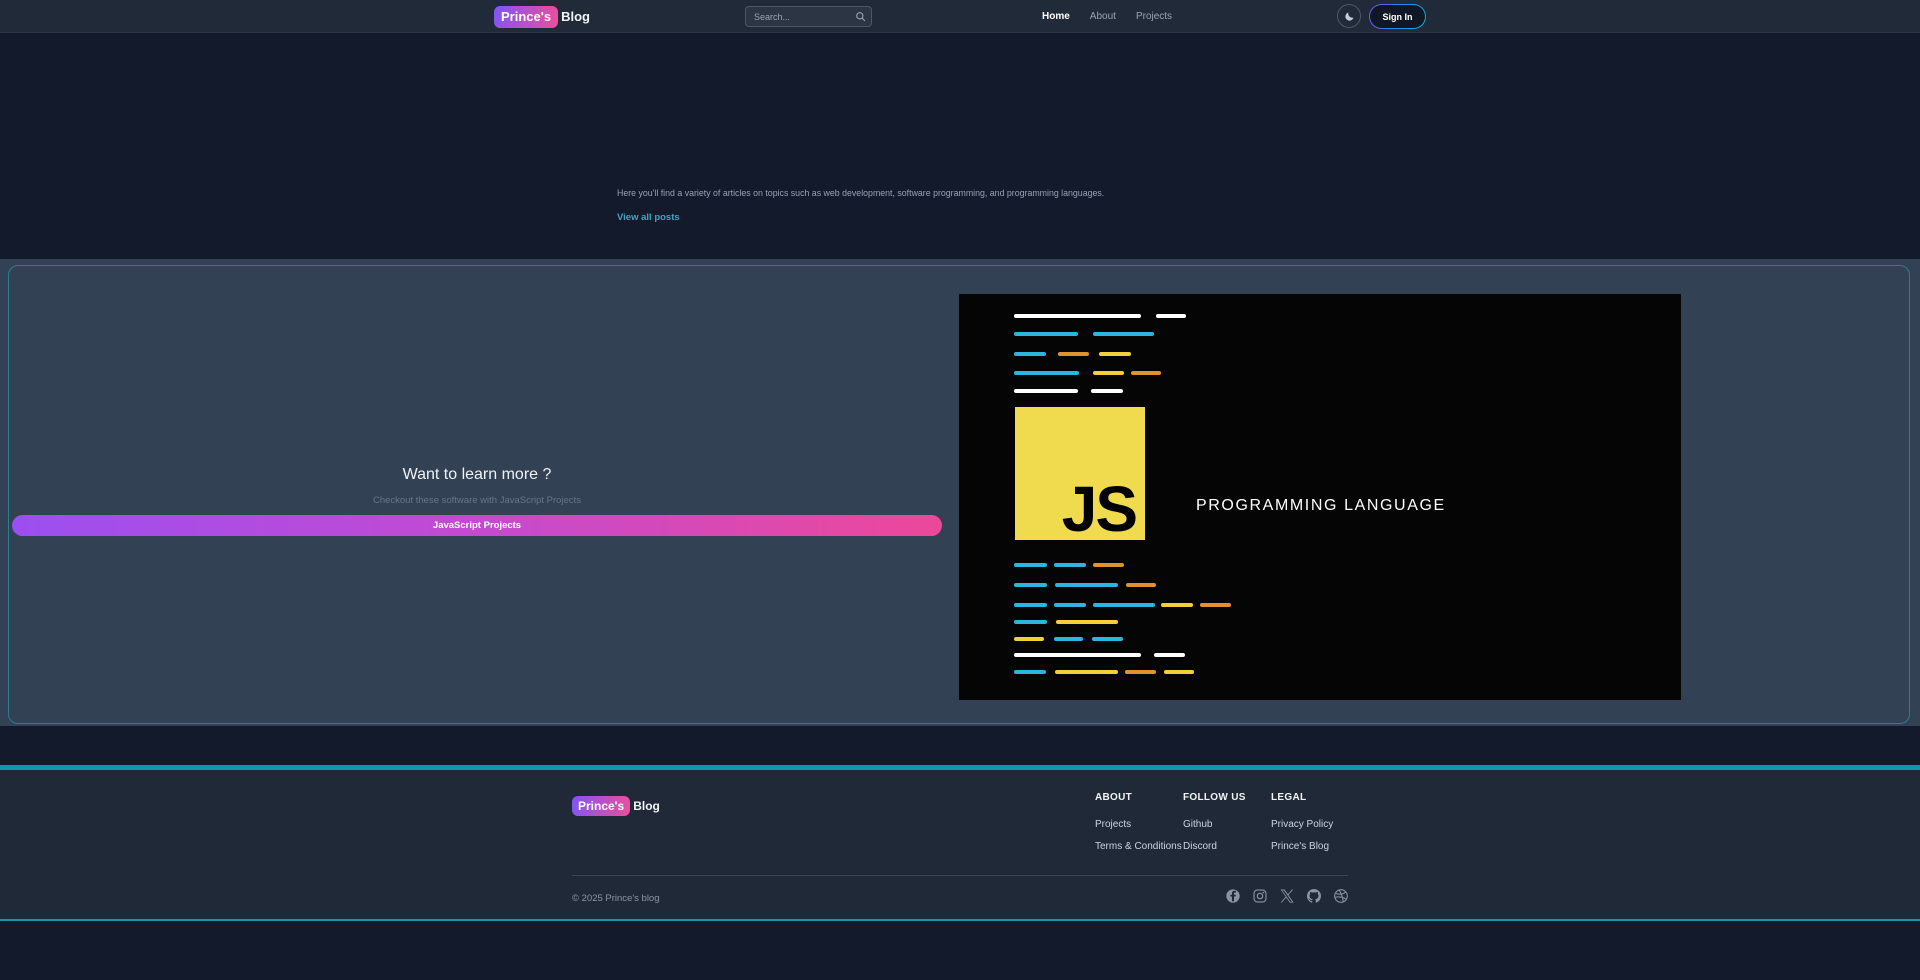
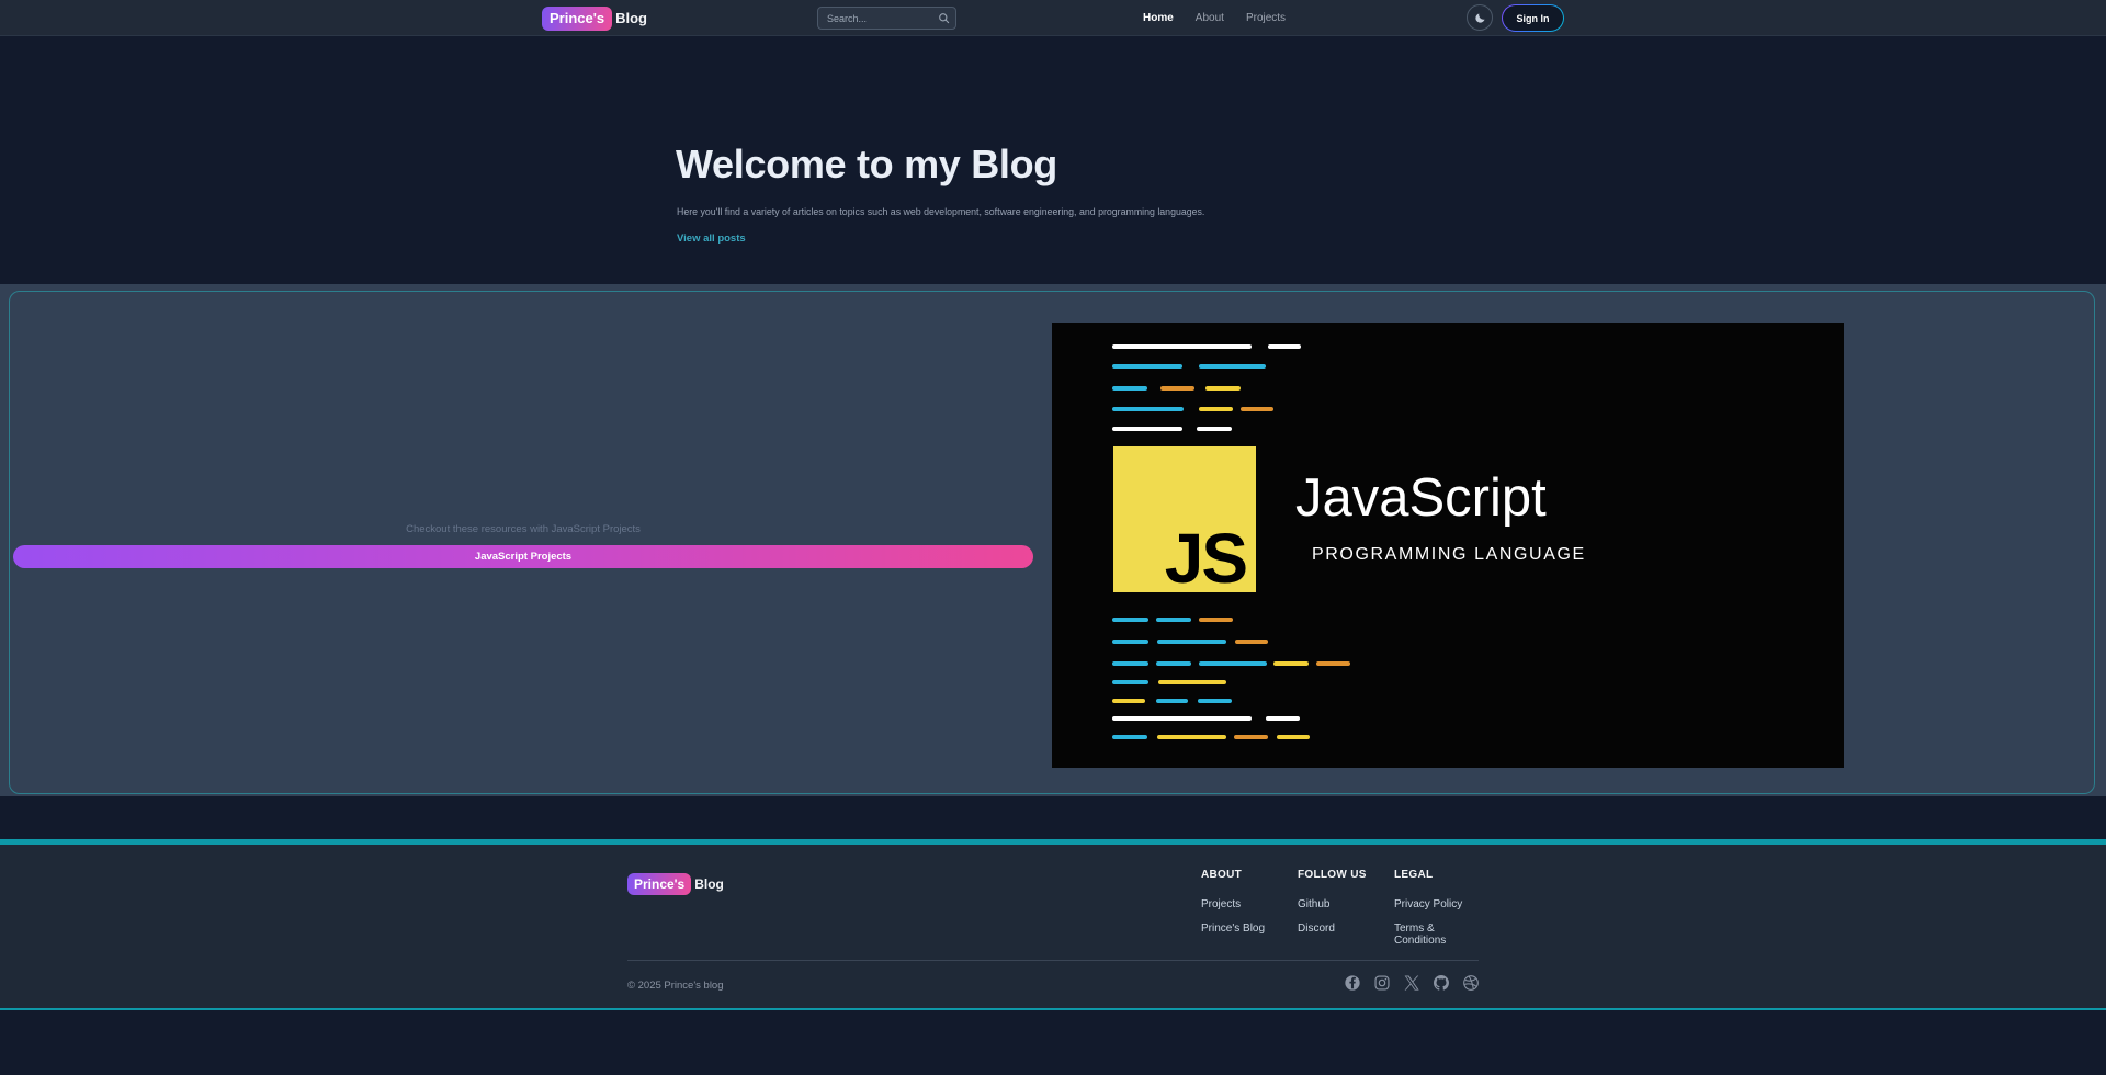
  Prince's
  Blog
  Search...
  Home
  About
  Projects
  Sign In
+ Welcome to my Blog
- Here you'll find a variety of articles on topics such as web development, software programming, and programming languages.
+ Here you'll find a variety of articles on topics such as web development, software engineering, and programming languages.
  View all posts
- Want to learn more ?
- Checkout these software with JavaScript Projects
+ Checkout these resources with JavaScript Projects
  JavaScript Projects
  JS
+ JavaScript
  PROGRAMMING LANGUAGE
  Prince's
  Blog
  ABOUT
  Projects
- Terms & Conditions
+ Prince's Blog
  FOLLOW US
  Github
  Discord
  LEGAL
  Privacy Policy
- Prince's Blog
+ Terms & Conditions
  © 2025 Prince's blog
